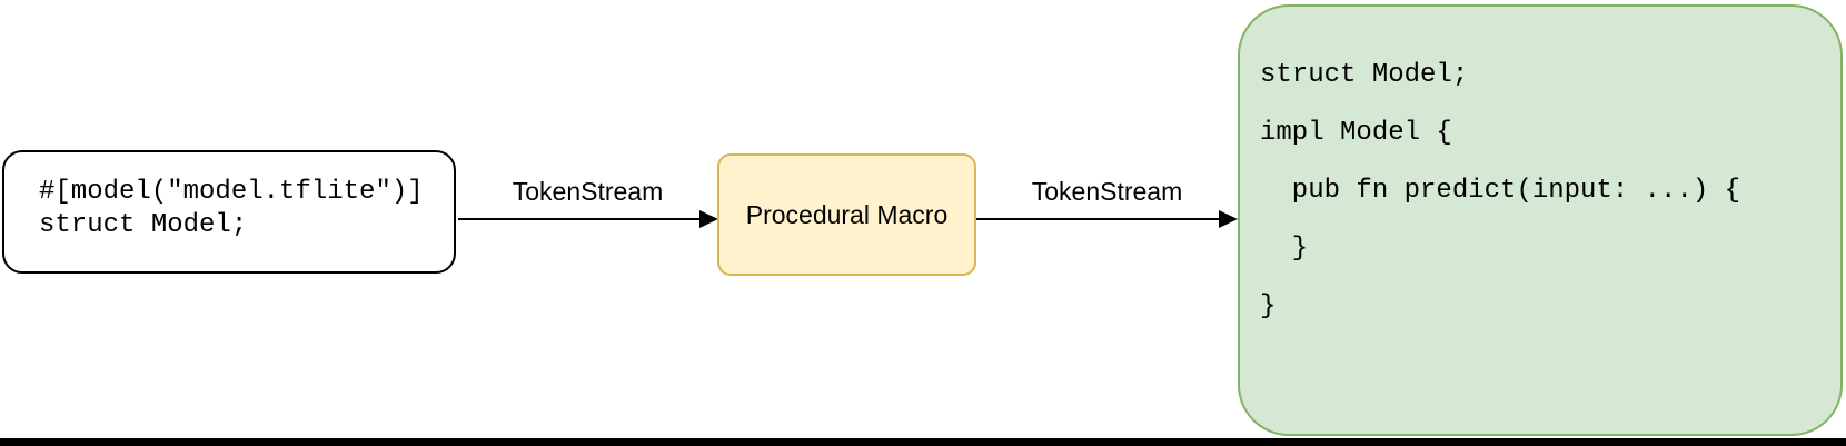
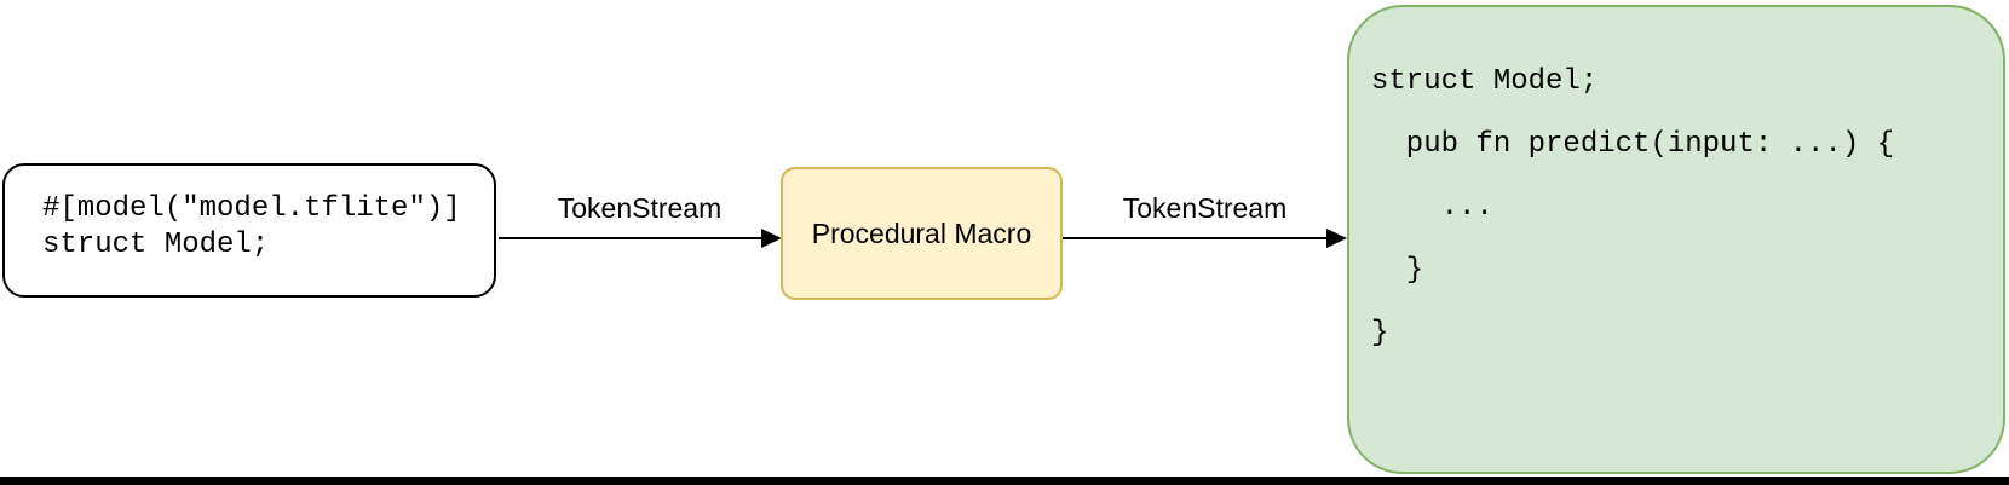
  #[model("model.tflite")]
  struct Model;
  TokenStream
  Procedural Macro
  TokenStream
  struct Model;
- impl Model {
  pub fn predict(input: ...) {
+ ...
  }
  }
